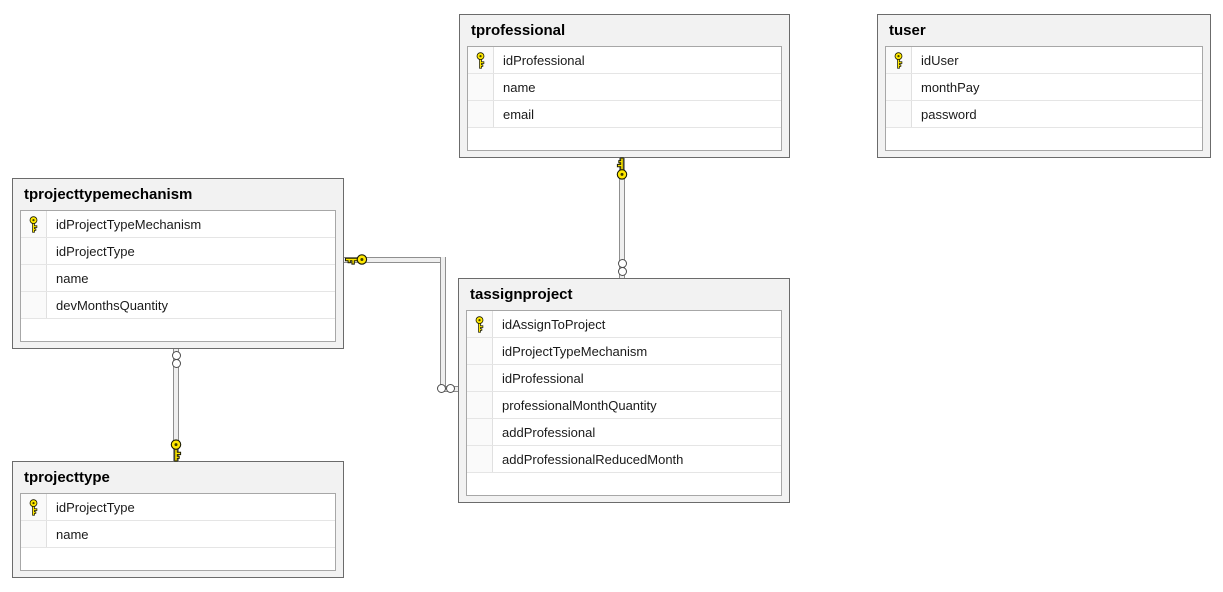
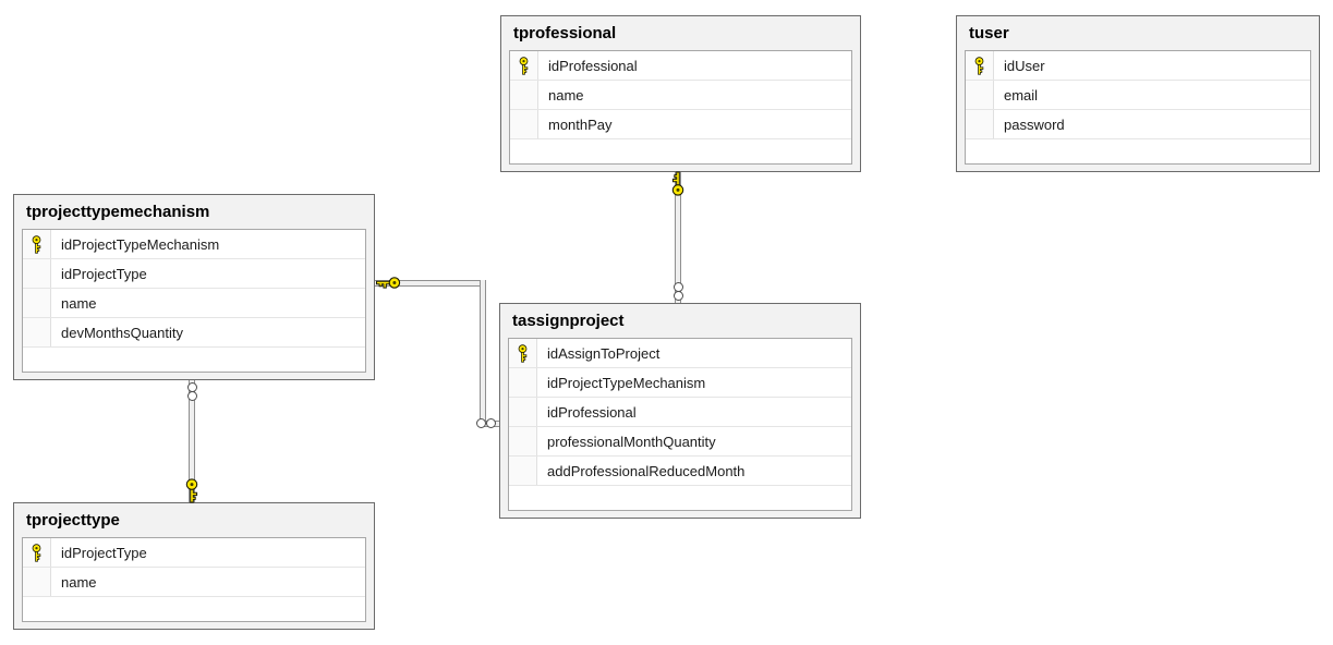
  tprofessional
  idProfessional
  name
- email
+ monthPay
  tuser
  idUser
- monthPay
+ email
  password
  tprojecttypemechanism
  idProjectTypeMechanism
  idProjectType
  name
  devMonthsQuantity
  tassignproject
  idAssignToProject
  idProjectTypeMechanism
  idProfessional
  professionalMonthQuantity
- addProfessional
  addProfessionalReducedMonth
  tprojecttype
  idProjectType
  name
